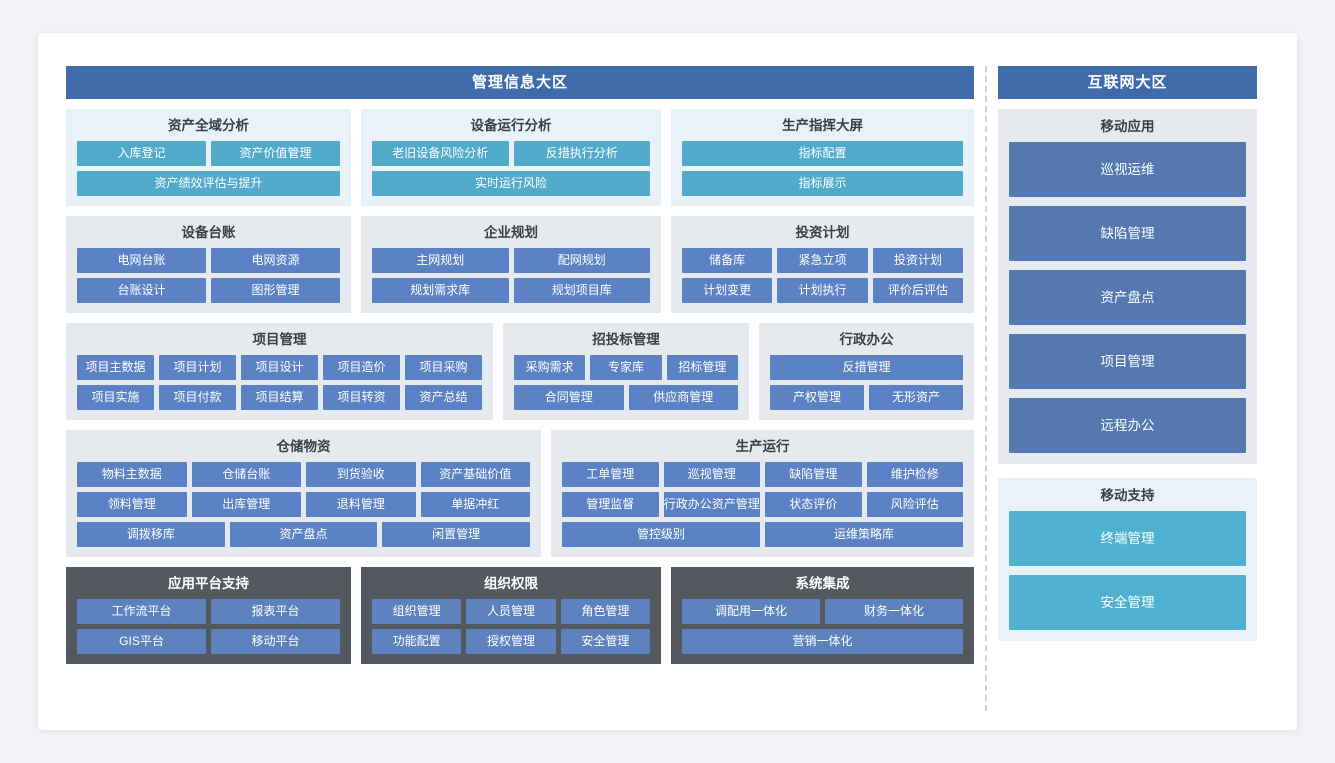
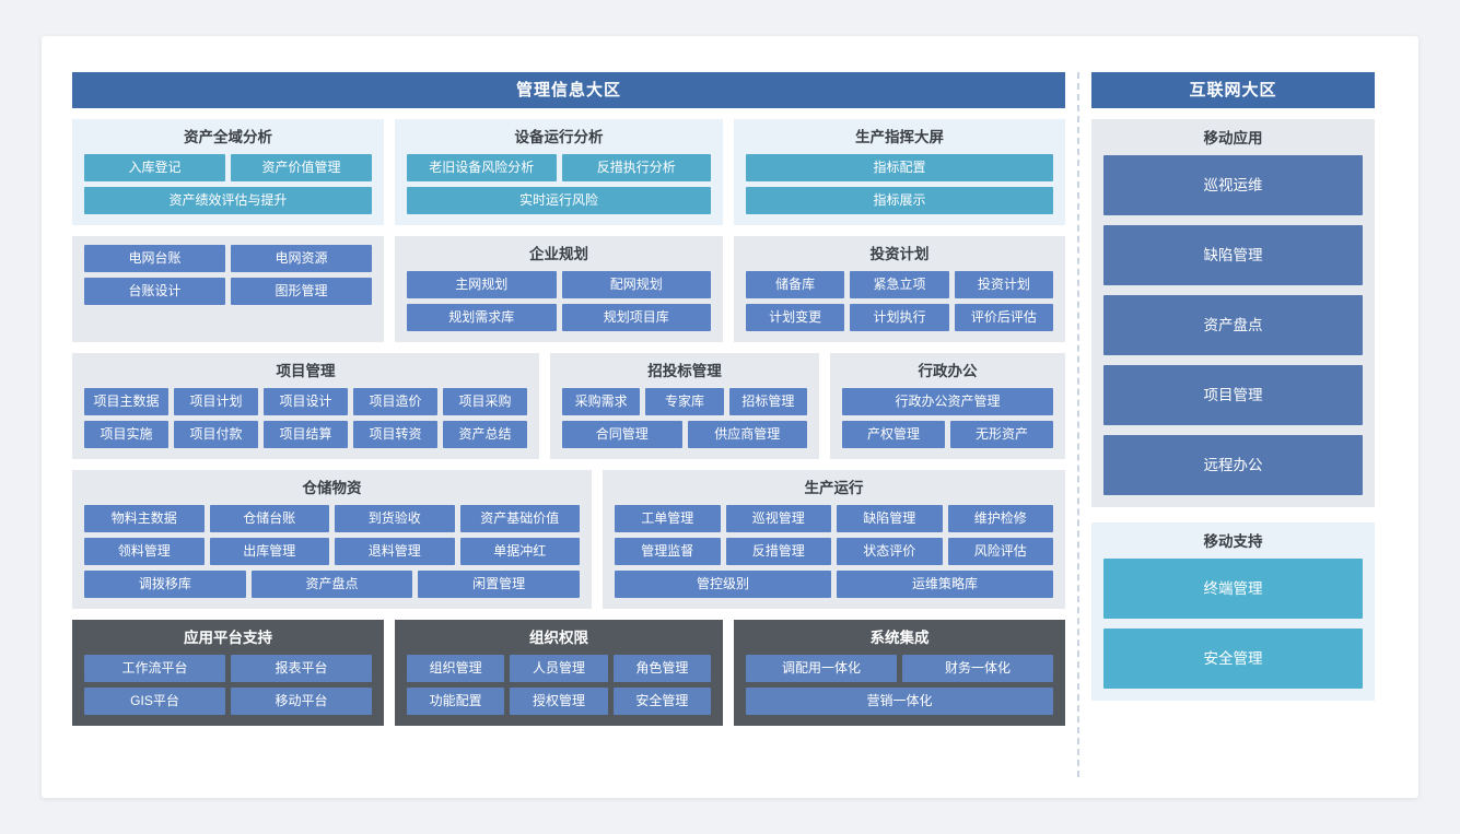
  管理信息大区
  资产全域分析
  入库登记
  资产价值管理
  资产绩效评估与提升
  设备运行分析
  老旧设备风险分析
  反措执行分析
  实时运行风险
  生产指挥大屏
  指标配置
  指标展示
- 设备台账
  电网台账
  电网资源
  台账设计
  图形管理
  企业规划
  主网规划
  配网规划
  规划需求库
  规划项目库
  投资计划
  储备库
  紧急立项
  投资计划
  计划变更
  计划执行
  评价后评估
  项目管理
  项目主数据
  项目计划
  项目设计
  项目造价
  项目采购
  项目实施
  项目付款
  项目结算
  项目转资
  资产总结
  招投标管理
  采购需求
  专家库
  招标管理
  合同管理
  供应商管理
  行政办公
- 反措管理
+ 行政办公资产管理
  产权管理
  无形资产
  仓储物资
  物料主数据
  仓储台账
  到货验收
  资产基础价值
  领料管理
  出库管理
  退料管理
  单据冲红
  调拨移库
  资产盘点
  闲置管理
  生产运行
  工单管理
  巡视管理
  缺陷管理
  维护检修
  管理监督
- 行政办公资产管理
+ 反措管理
  状态评价
  风险评估
  管控级别
  运维策略库
  应用平台支持
  工作流平台
  报表平台
  GIS平台
  移动平台
  组织权限
  组织管理
  人员管理
  角色管理
  功能配置
  授权管理
  安全管理
  系统集成
  调配用一体化
  财务一体化
  营销一体化
  互联网大区
  移动应用
  巡视运维
  缺陷管理
  资产盘点
  项目管理
  远程办公
  移动支持
  终端管理
  安全管理
